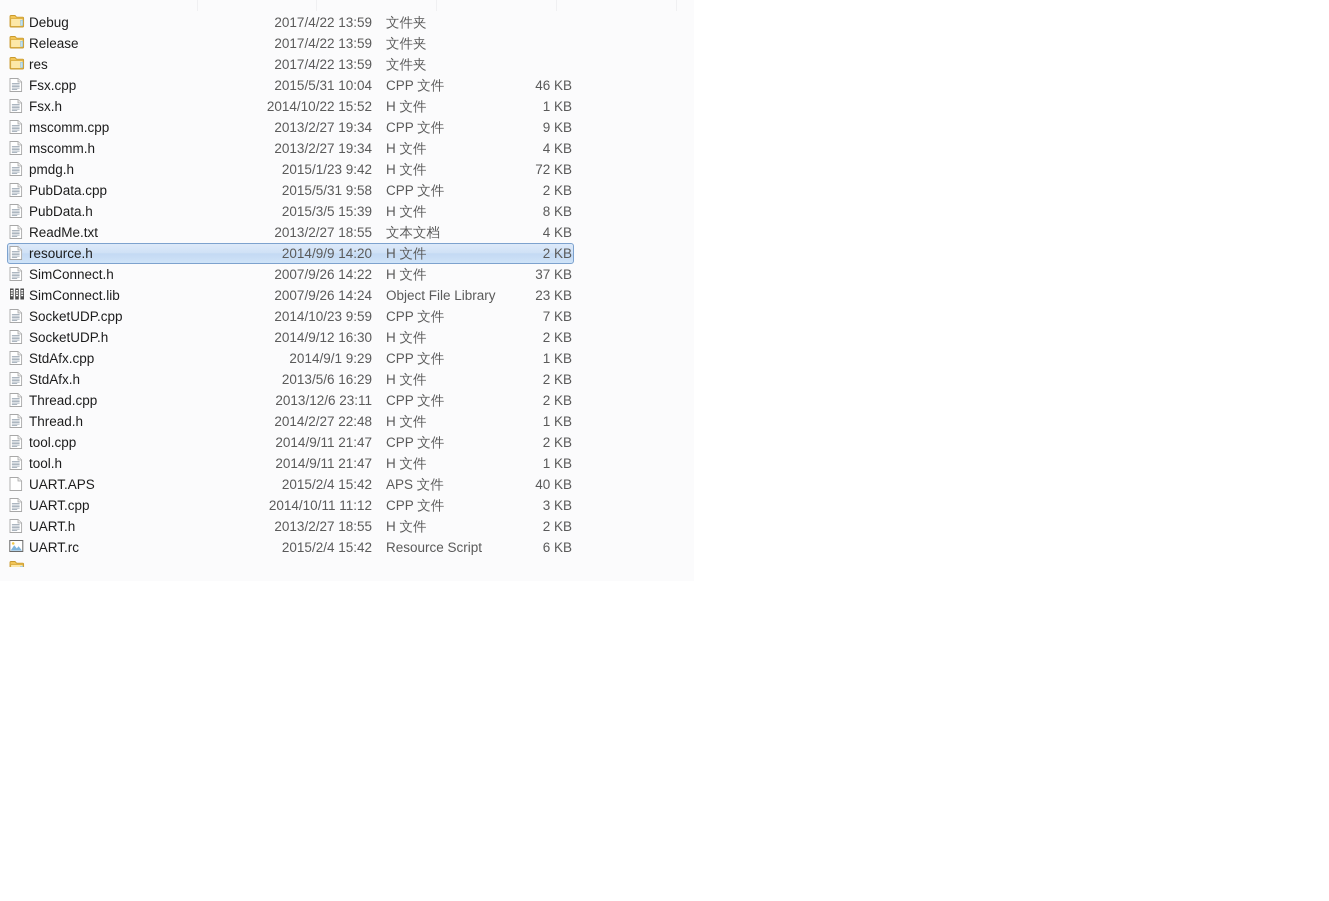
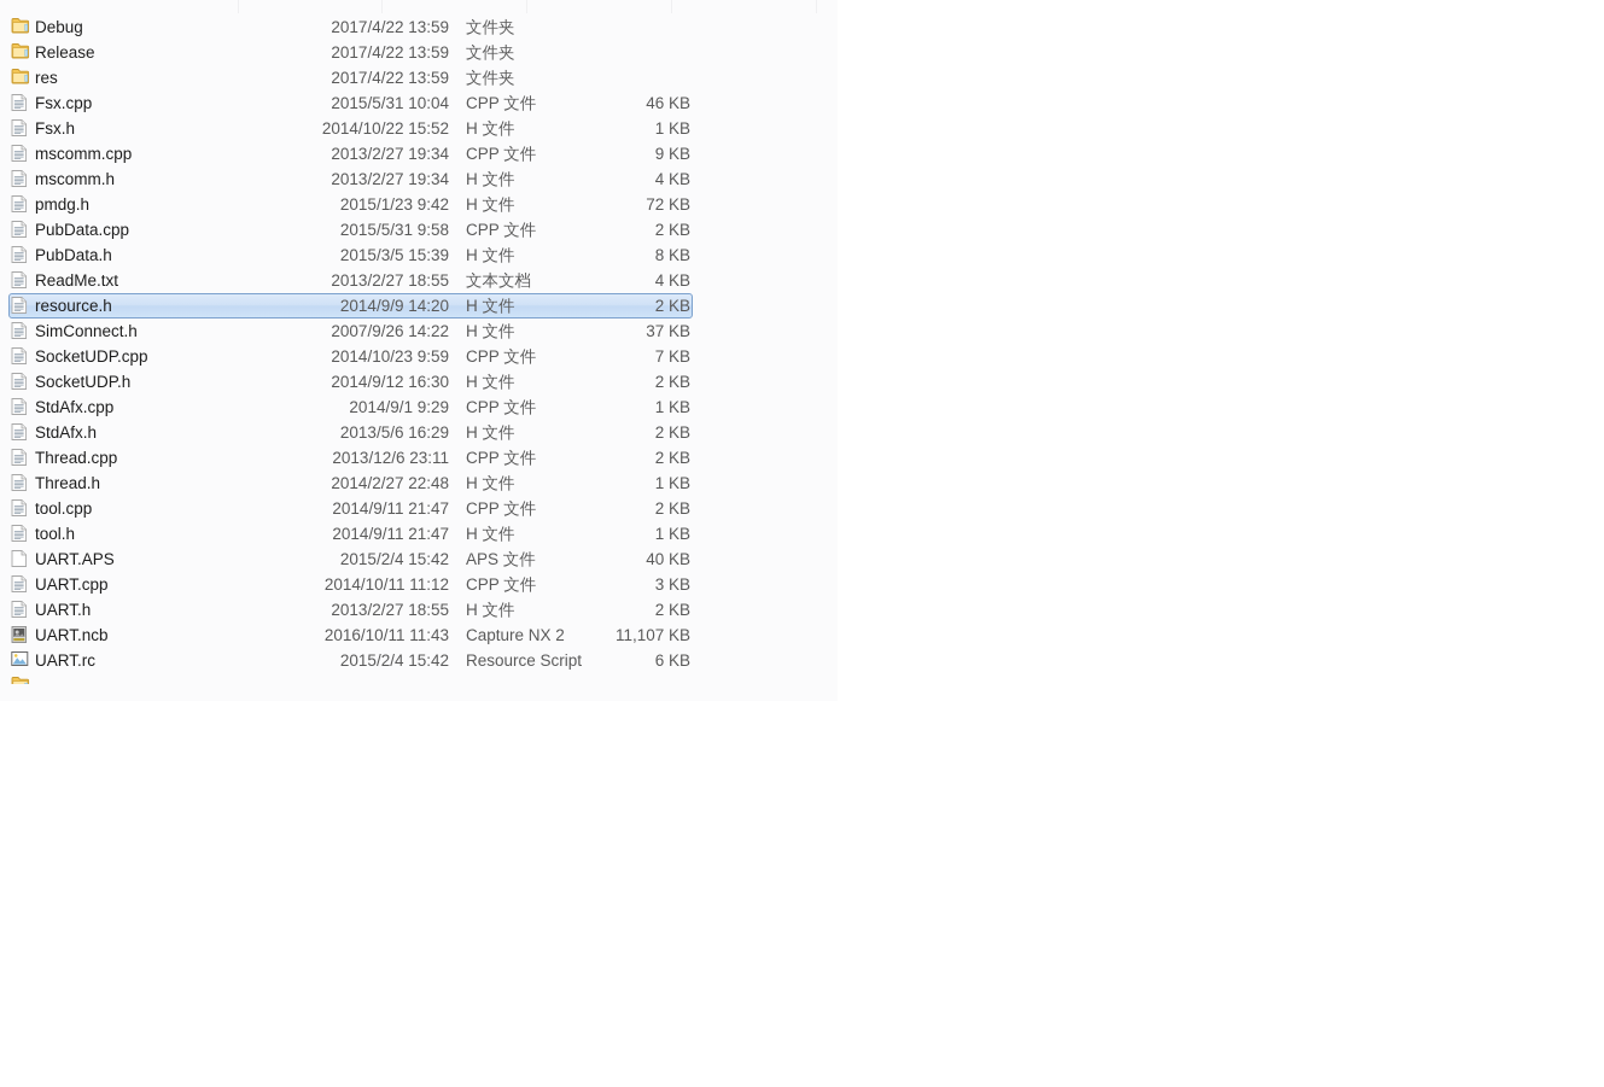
  Debug
  2017/4/22 13:59
  文件夹
  Release
  2017/4/22 13:59
  文件夹
  res
  2017/4/22 13:59
  文件夹
  Fsx.cpp
  2015/5/31 10:04
  CPP 文件
  46 KB
  Fsx.h
  2014/10/22 15:52
  H 文件
  1 KB
  mscomm.cpp
  2013/2/27 19:34
  CPP 文件
  9 KB
  mscomm.h
  2013/2/27 19:34
  H 文件
  4 KB
  pmdg.h
  2015/1/23 9:42
  H 文件
  72 KB
  PubData.cpp
  2015/5/31 9:58
  CPP 文件
  2 KB
  PubData.h
  2015/3/5 15:39
  H 文件
  8 KB
  ReadMe.txt
  2013/2/27 18:55
  文本文档
  4 KB
  resource.h
  2014/9/9 14:20
  H 文件
  2 KB
  SimConnect.h
  2007/9/26 14:22
  H 文件
  37 KB
- SimConnect.lib
- 2007/9/26 14:24
- Object File Library
- 23 KB
  SocketUDP.cpp
  2014/10/23 9:59
  CPP 文件
  7 KB
  SocketUDP.h
  2014/9/12 16:30
  H 文件
  2 KB
  StdAfx.cpp
  2014/9/1 9:29
  CPP 文件
  1 KB
  StdAfx.h
  2013/5/6 16:29
  H 文件
  2 KB
  Thread.cpp
  2013/12/6 23:11
  CPP 文件
  2 KB
  Thread.h
  2014/2/27 22:48
  H 文件
  1 KB
  tool.cpp
  2014/9/11 21:47
  CPP 文件
  2 KB
  tool.h
  2014/9/11 21:47
  H 文件
  1 KB
  UART.APS
  2015/2/4 15:42
  APS 文件
  40 KB
  UART.cpp
  2014/10/11 11:12
  CPP 文件
  3 KB
  UART.h
  2013/2/27 18:55
  H 文件
  2 KB
+ UART.ncb
+ 2016/10/11 11:43
+ Capture NX 2
+ 11,107 KB
  UART.rc
  2015/2/4 15:42
  Resource Script
  6 KB
